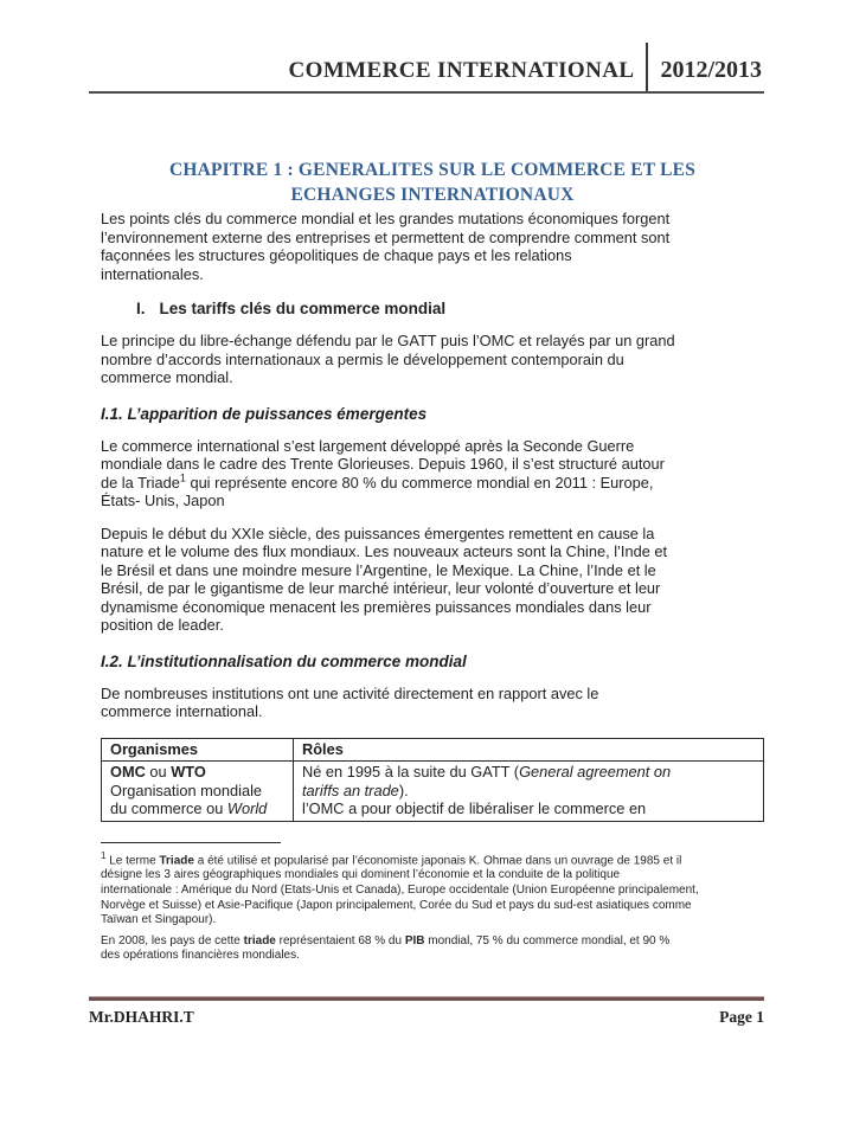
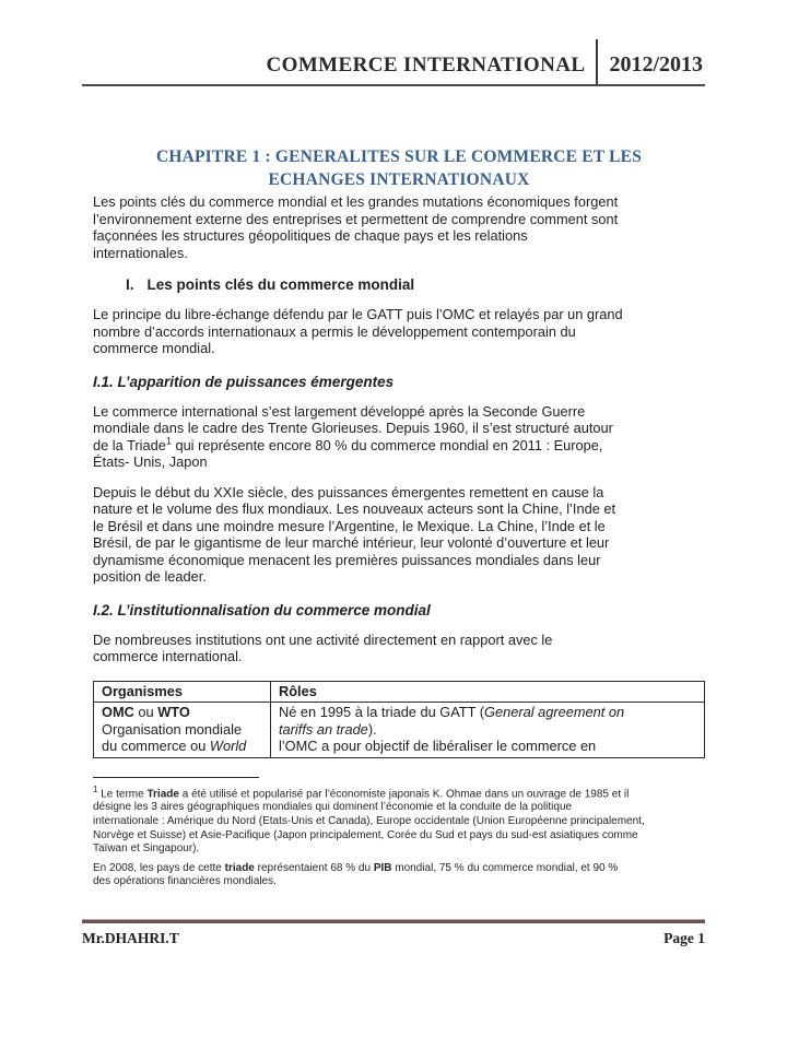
  COMMERCE INTERNATIONAL
  2012/2013
  CHAPITRE 1 : GENERALITES SUR LE COMMERCE ET LES
  ECHANGES INTERNATIONAUX
  Les points clés du commerce mondial et les grandes mutations économiques forgent
  l’environnement externe des entreprises et permettent de comprendre comment sont
  façonnées les structures géopolitiques de chaque pays et les relations
  internationales.
- I. Les tariffs clés du commerce mondial
+ I. Les points clés du commerce mondial
  Le principe du libre-échange défendu par le GATT puis l’OMC et relayés par un grand
  nombre d’accords internationaux a permis le développement contemporain du
  commerce mondial.
  I.1. L’apparition de puissances émergentes
  Le commerce international s’est largement développé après la Seconde Guerre
  mondiale dans le cadre des Trente Glorieuses. Depuis 1960, il s’est structuré autour
  de la Triade1 qui représente encore 80 % du commerce mondial en 2011 : Europe,
  États- Unis, Japon
  Depuis le début du XXIe siècle, des puissances émergentes remettent en cause la
  nature et le volume des flux mondiaux. Les nouveaux acteurs sont la Chine, l’Inde et
  le Brésil et dans une moindre mesure l’Argentine, le Mexique. La Chine, l’Inde et le
  Brésil, de par le gigantisme de leur marché intérieur, leur volonté d’ouverture et leur
  dynamisme économique menacent les premières puissances mondiales dans leur
  position de leader.
  I.2. L’institutionnalisation du commerce mondial
  De nombreuses institutions ont une activité directement en rapport avec le
  commerce international.
  Organismes	Rôles
- OMC ou WTO Organisation mondiale du commerce ou World	Né en 1995 à la suite du GATT (General agreement on tariffs an trade). l’OMC a pour objectif de libéraliser le commerce en
+ OMC ou WTO Organisation mondiale du commerce ou World	Né en 1995 à la triade du GATT (General agreement on tariffs an trade). l’OMC a pour objectif de libéraliser le commerce en
  1 Le terme Triade a été utilisé et popularisé par l’économiste japonais K. Ohmae dans un ouvrage de 1985 et il
  désigne les 3 aires géographiques mondiales qui dominent l’économie et la conduite de la politique
  internationale : Amérique du Nord (Etats-Unis et Canada), Europe occidentale (Union Européenne principalement,
  Norvège et Suisse) et Asie-Pacifique (Japon principalement, Corée du Sud et pays du sud-est asiatiques comme
  Taïwan et Singapour).
  En 2008, les pays de cette triade représentaient 68 % du PIB mondial, 75 % du commerce mondial, et 90 %
  des opérations financières mondiales.
  Mr.DHAHRI.T
  Page 1
